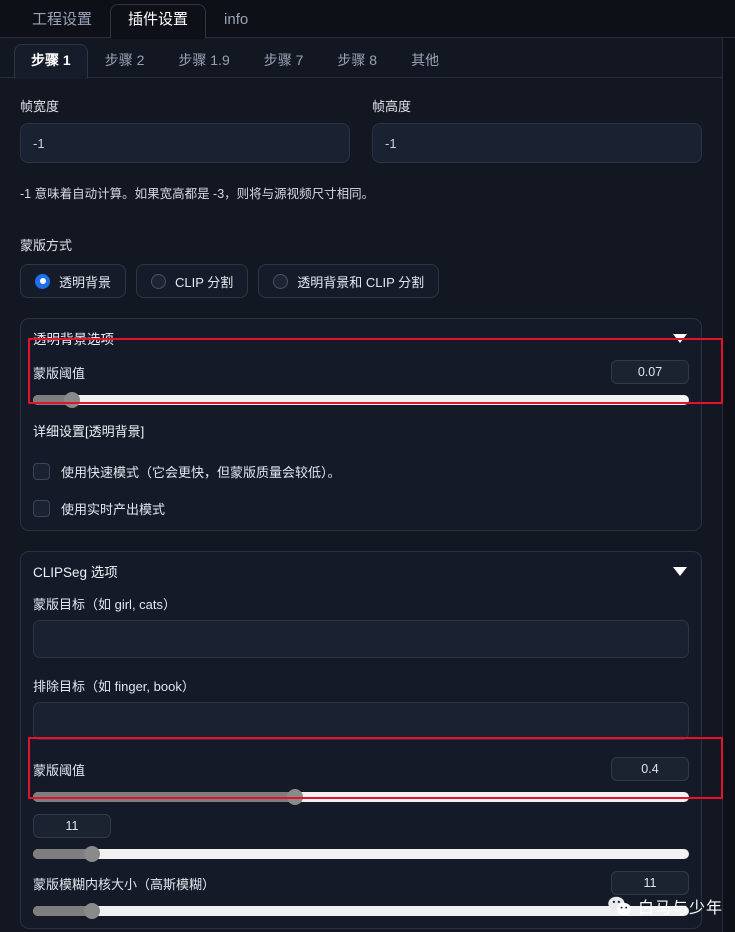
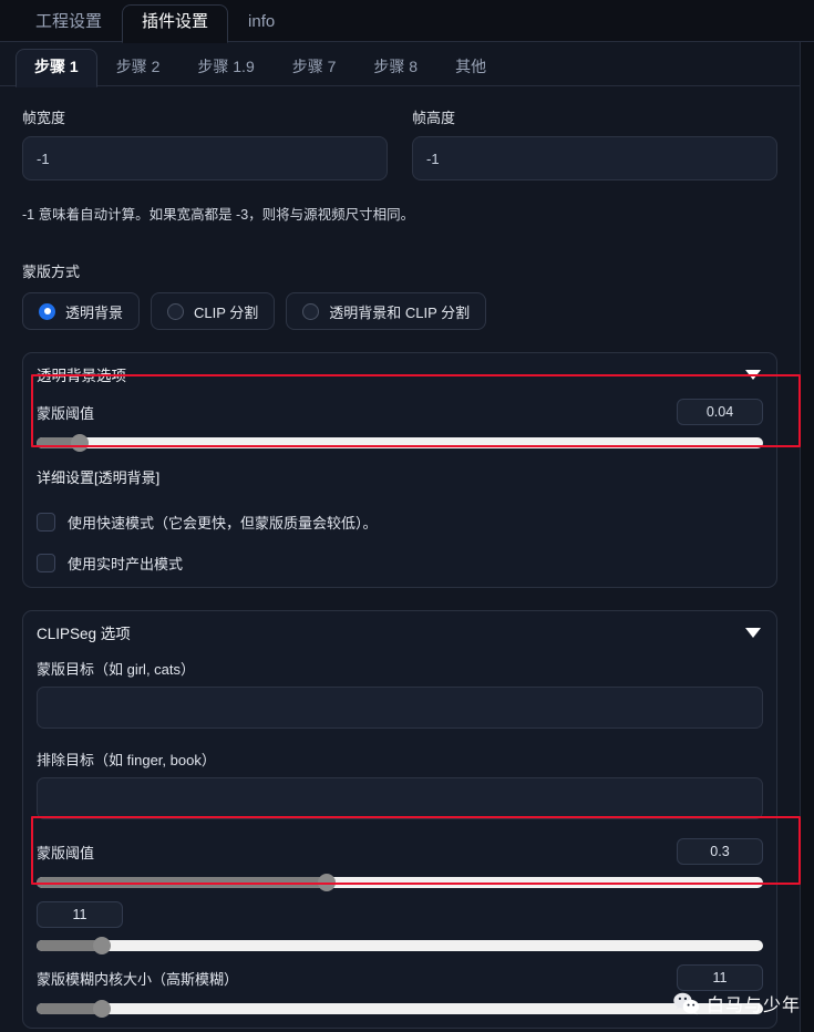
  工程设置
  插件设置
  info
  步骤 1
  步骤 2
  步骤 1.9
  步骤 7
  步骤 8
  其他
  帧宽度
  -1
  帧高度
  -1
  -1 意味着自动计算。如果宽高都是 -3，则将与源视频尺寸相同。
  蒙版方式
  透明背景
  CLIP 分割
  透明背景和 CLIP 分割
  透明背景选项
  蒙版阈值
- 0.07
+ 0.04
  详细设置[透明背景]
  使用快速模式（它会更快，但蒙版质量会较低）。
  使用实时产出模式
  CLIPSeg 选项
  蒙版目标（如 girl, cats）
  排除目标（如 finger, book）
  蒙版阈值
- 0.4
+ 0.3
  11
  蒙版模糊内核大小（高斯模糊）
  11
  白马与少年
